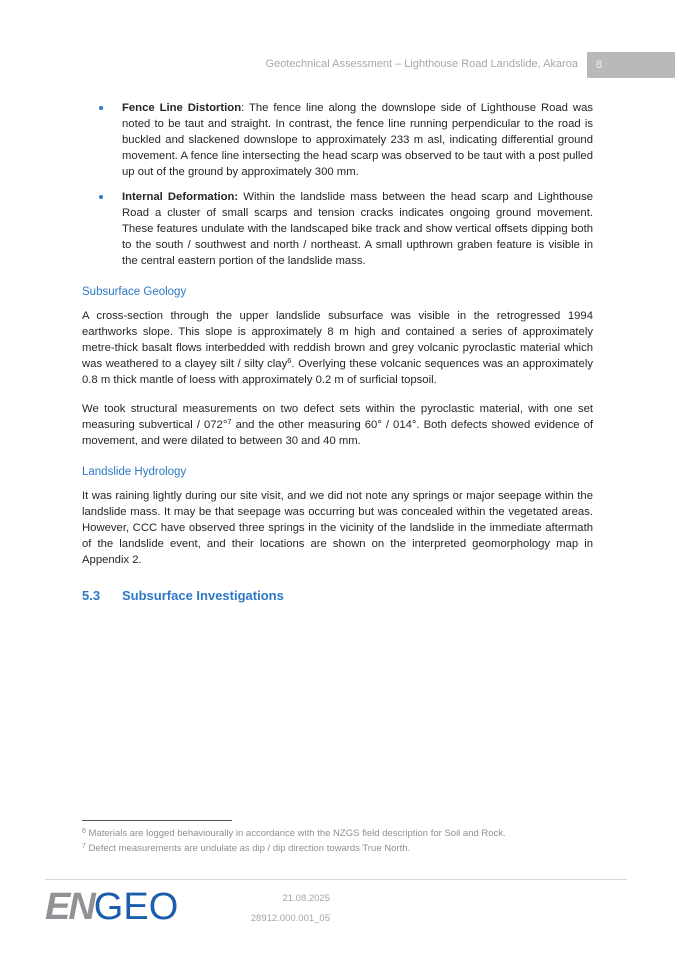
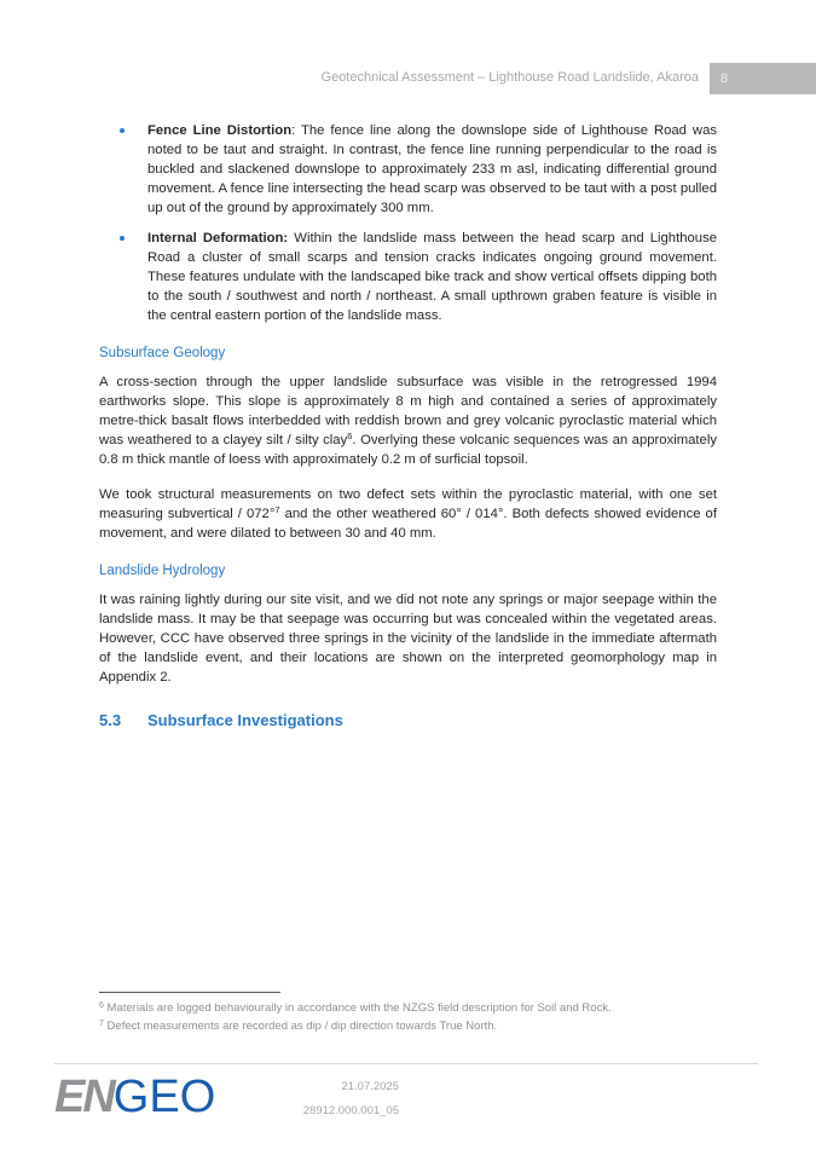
  Geotechnical Assessment – Lighthouse Road Landslide, Akaroa
  8
  Fence Line Distortion: The fence line along the downslope side of Lighthouse Road was noted to be taut and straight. In contrast, the fence line running perpendicular to the road is buckled and slackened downslope to approximately 233 m asl, indicating differential ground movement. A fence line intersecting the head scarp was observed to be taut with a post pulled up out of the ground by approximately 300 mm.
  Internal Deformation: Within the landslide mass between the head scarp and Lighthouse Road a cluster of small scarps and tension cracks indicates ongoing ground movement. These features undulate with the landscaped bike track and show vertical offsets dipping both to the south / southwest and north / northeast. A small upthrown graben feature is visible in the central eastern portion of the landslide mass.
  Subsurface Geology
  A cross-section through the upper landslide subsurface was visible in the retrogressed 1994 earthworks slope. This slope is approximately 8 m high and contained a series of approximately metre-thick basalt flows interbedded with reddish brown and grey volcanic pyroclastic material which was weathered to a clayey silt / silty clay6. Overlying these volcanic sequences was an approximately 0.8 m thick mantle of loess with approximately 0.2 m of surficial topsoil.
- We took structural measurements on two defect sets within the pyroclastic material, with one set measuring subvertical / 072°7 and the other measuring 60° / 014°. Both defects showed evidence of movement, and were dilated to between 30 and 40 mm.
+ We took structural measurements on two defect sets within the pyroclastic material, with one set measuring subvertical / 072°7 and the other weathered 60° / 014°. Both defects showed evidence of movement, and were dilated to between 30 and 40 mm.
  Landslide Hydrology
  It was raining lightly during our site visit, and we did not note any springs or major seepage within the landslide mass. It may be that seepage was occurring but was concealed within the vegetated areas. However, CCC have observed three springs in the vicinity of the landslide in the immediate aftermath of the landslide event, and their locations are shown on the interpreted geomorphology map in Appendix 2.
  5.3 Subsurface Investigations
  Materials are logged behaviourally in accordance with the NZGS field description for Soil and Rock.
- Defect measurements are undulate as dip / dip direction towards True North.
+ Defect measurements are recorded as dip / dip direction towards True North.
  ENGEO
- 21.08.2025
+ 21.07.2025
  28912.000.001_05
